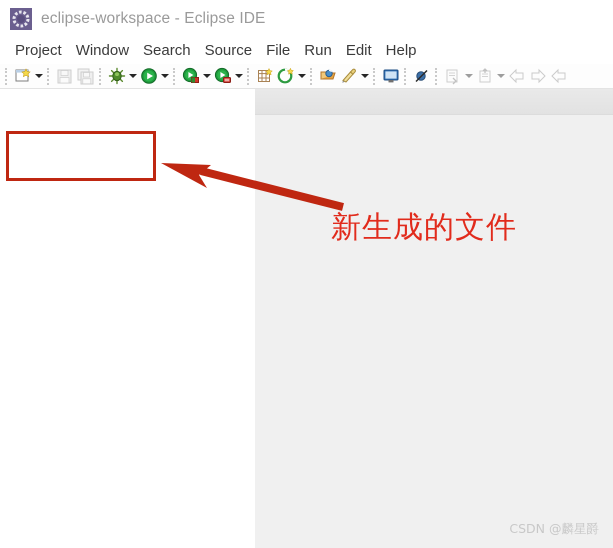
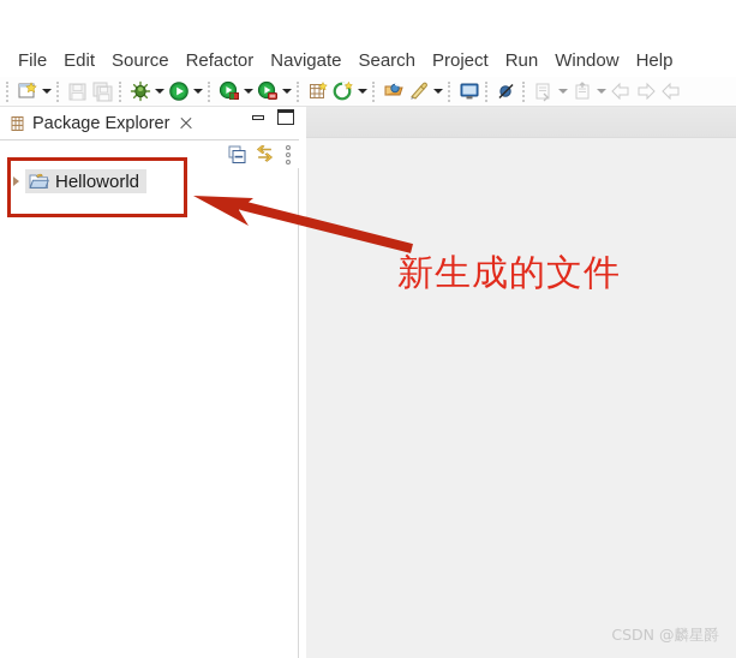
- eclipse-workspace - Eclipse IDE
- Project
+ File
- Window
+ Edit
- Search
+ Source
+ Refactor
+ Navigate
- Source
+ Search
- File
+ Project
  Run
- Edit
+ Window
  Help
+ Package Explorer
+ Helloworld
  新生成的文件
  CSDN @麟星爵
